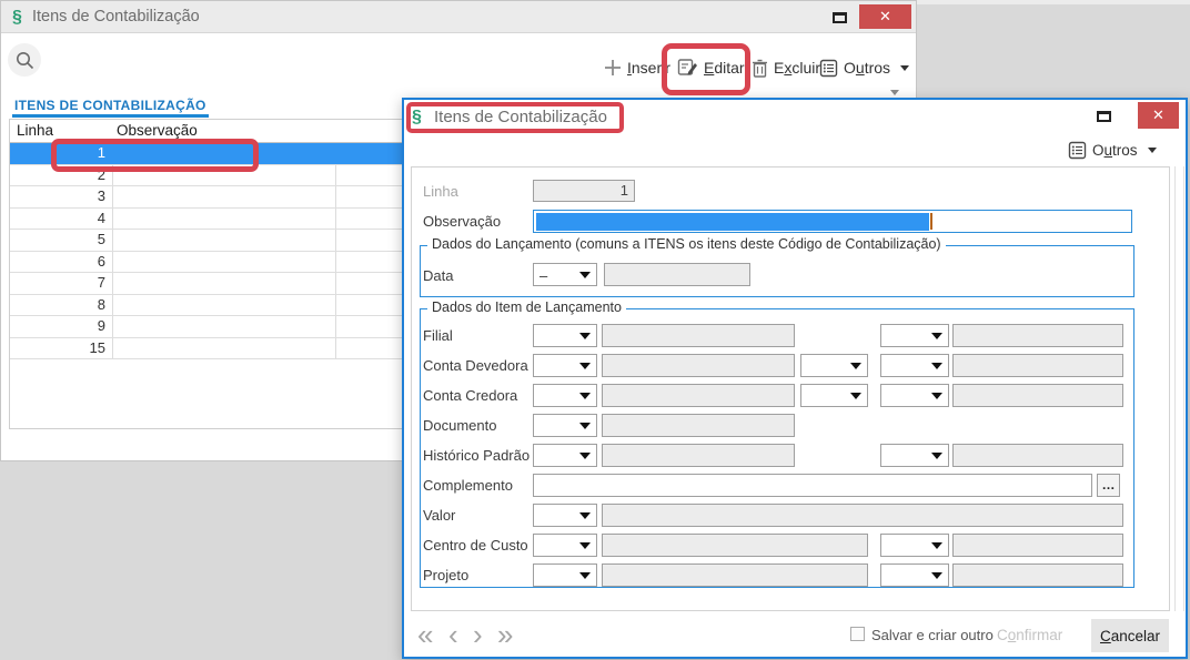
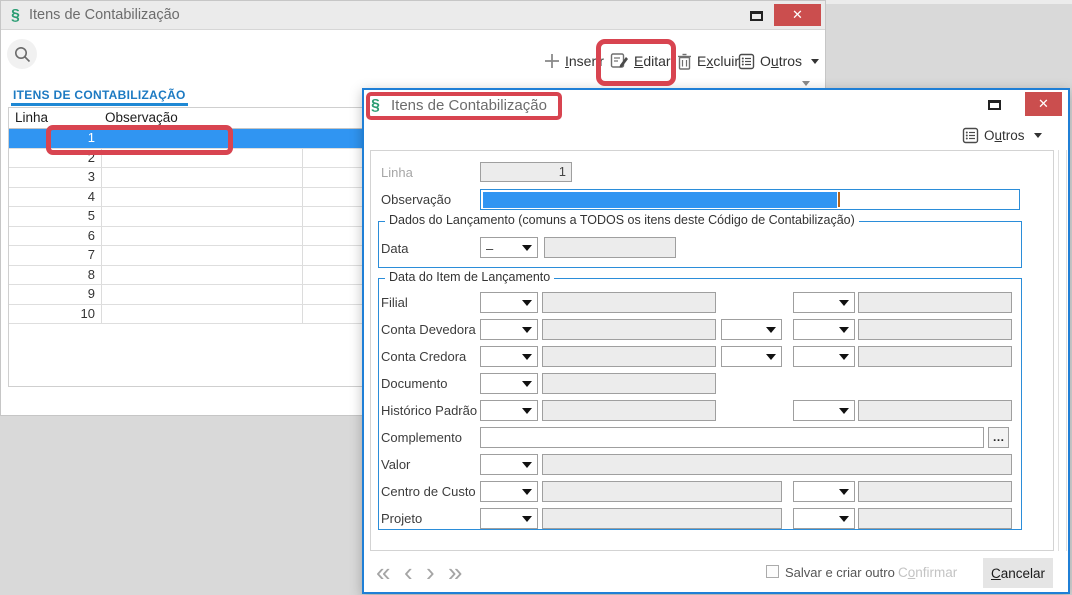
  §
  Itens de Contabilização
  ✕
  Inserir
  Editar
  Excluir
  Outros
  ITENS DE CONTABILIZAÇÃO
  Linha
  Observação
  1
  2
  3
  4
  5
  6
  7
  8
  9
- 15
+ 10
  §
  Itens de Contabilização
  ✕
  Outros
  Linha
  1
  Observação
- Dados do Lançamento (comuns a ITENS os itens deste Código de Contabilização)
+ Dados do Lançamento (comuns a TODOS os itens deste Código de Contabilização)
  Data
  –
- Dados do Item de Lançamento
+ Data do Item de Lançamento
  Filial
  Conta Devedora
  Conta Credora
  Documento
  Histórico Padrão
  Complemento
  …
  Valor
  Centro de Custo
  Projeto
  «
  ‹
  ›
  »
  Salvar e criar outro
  Confirmar
  Cancelar
